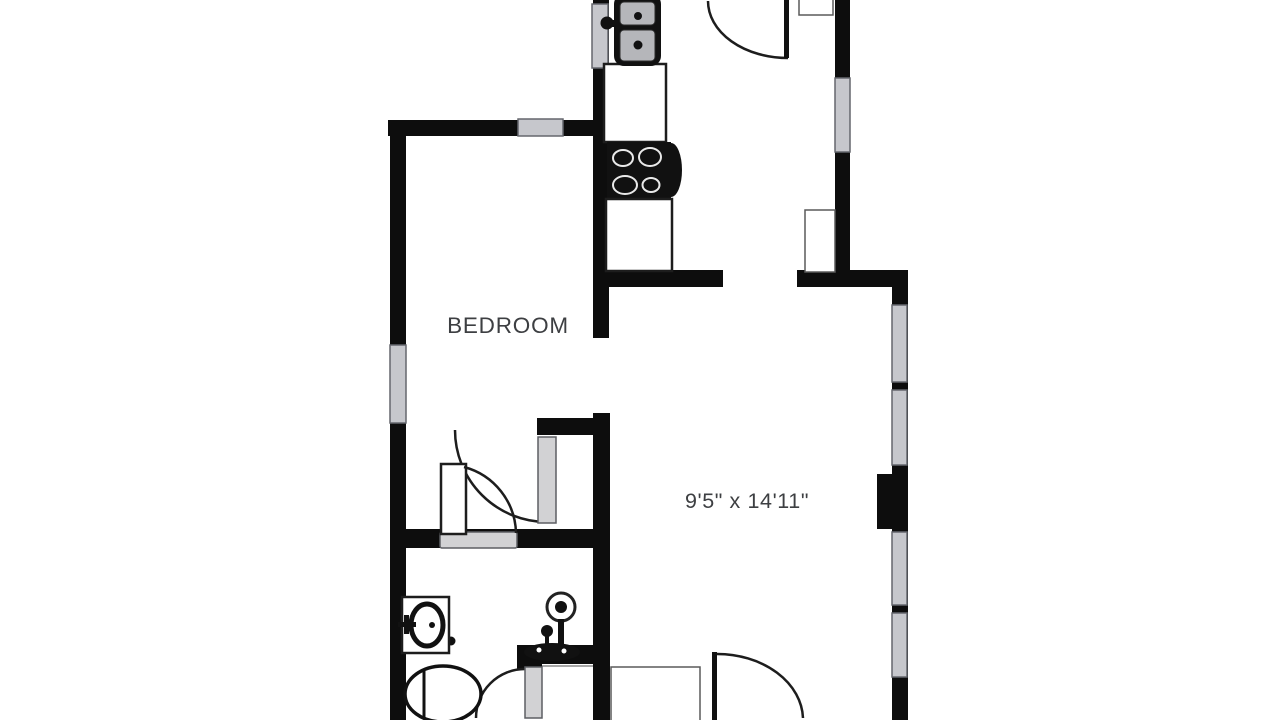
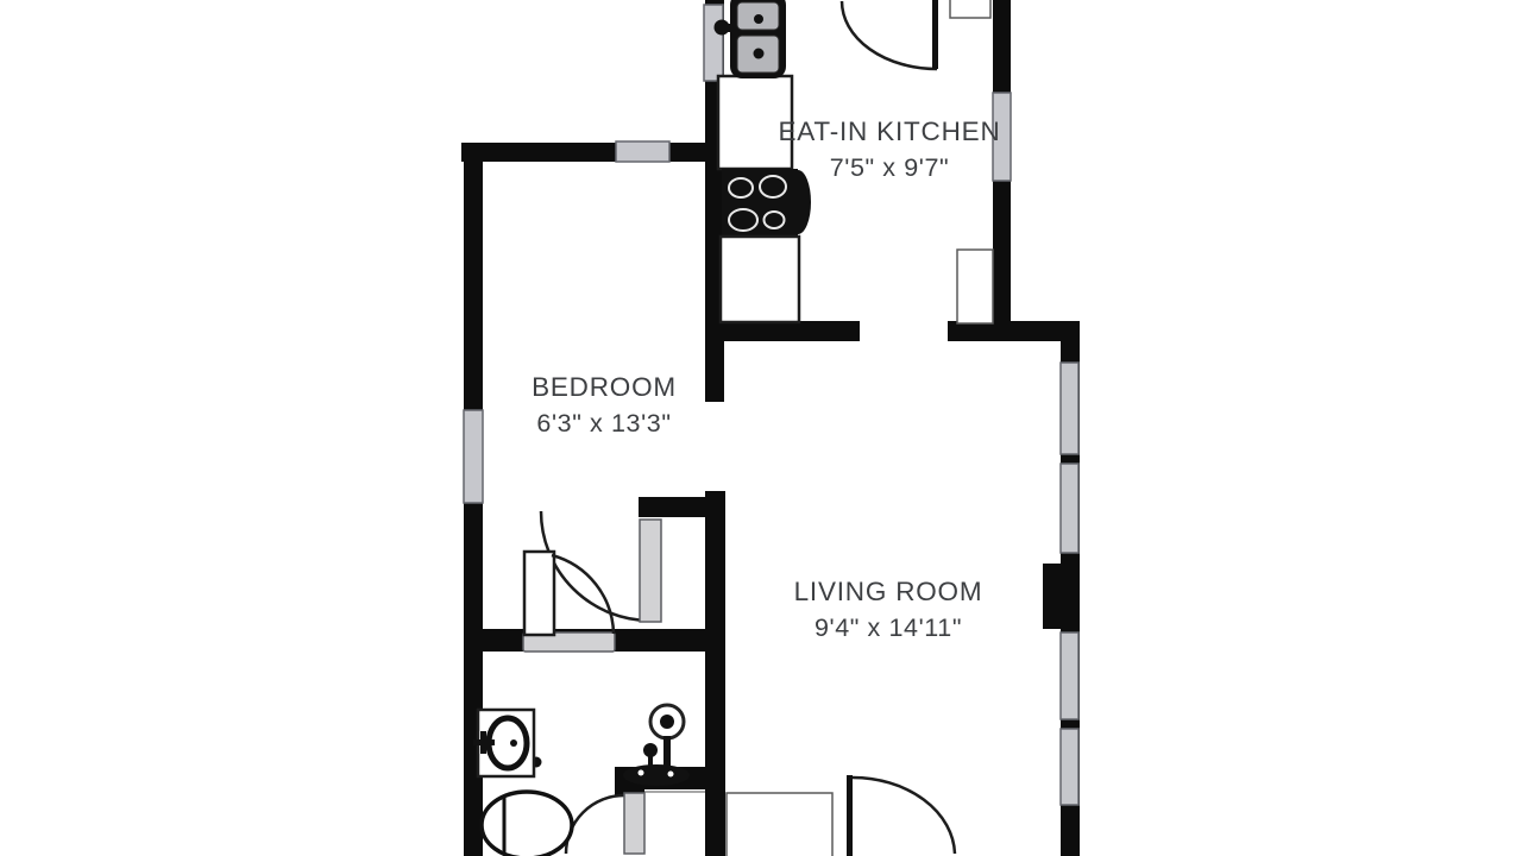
+ EAT-IN KITCHEN
+ 7'5" x 9'7"
  BEDROOM
+ 6'3" x 13'3"
+ LIVING ROOM
- 9'5" x 14'11"
+ 9'4" x 14'11"
